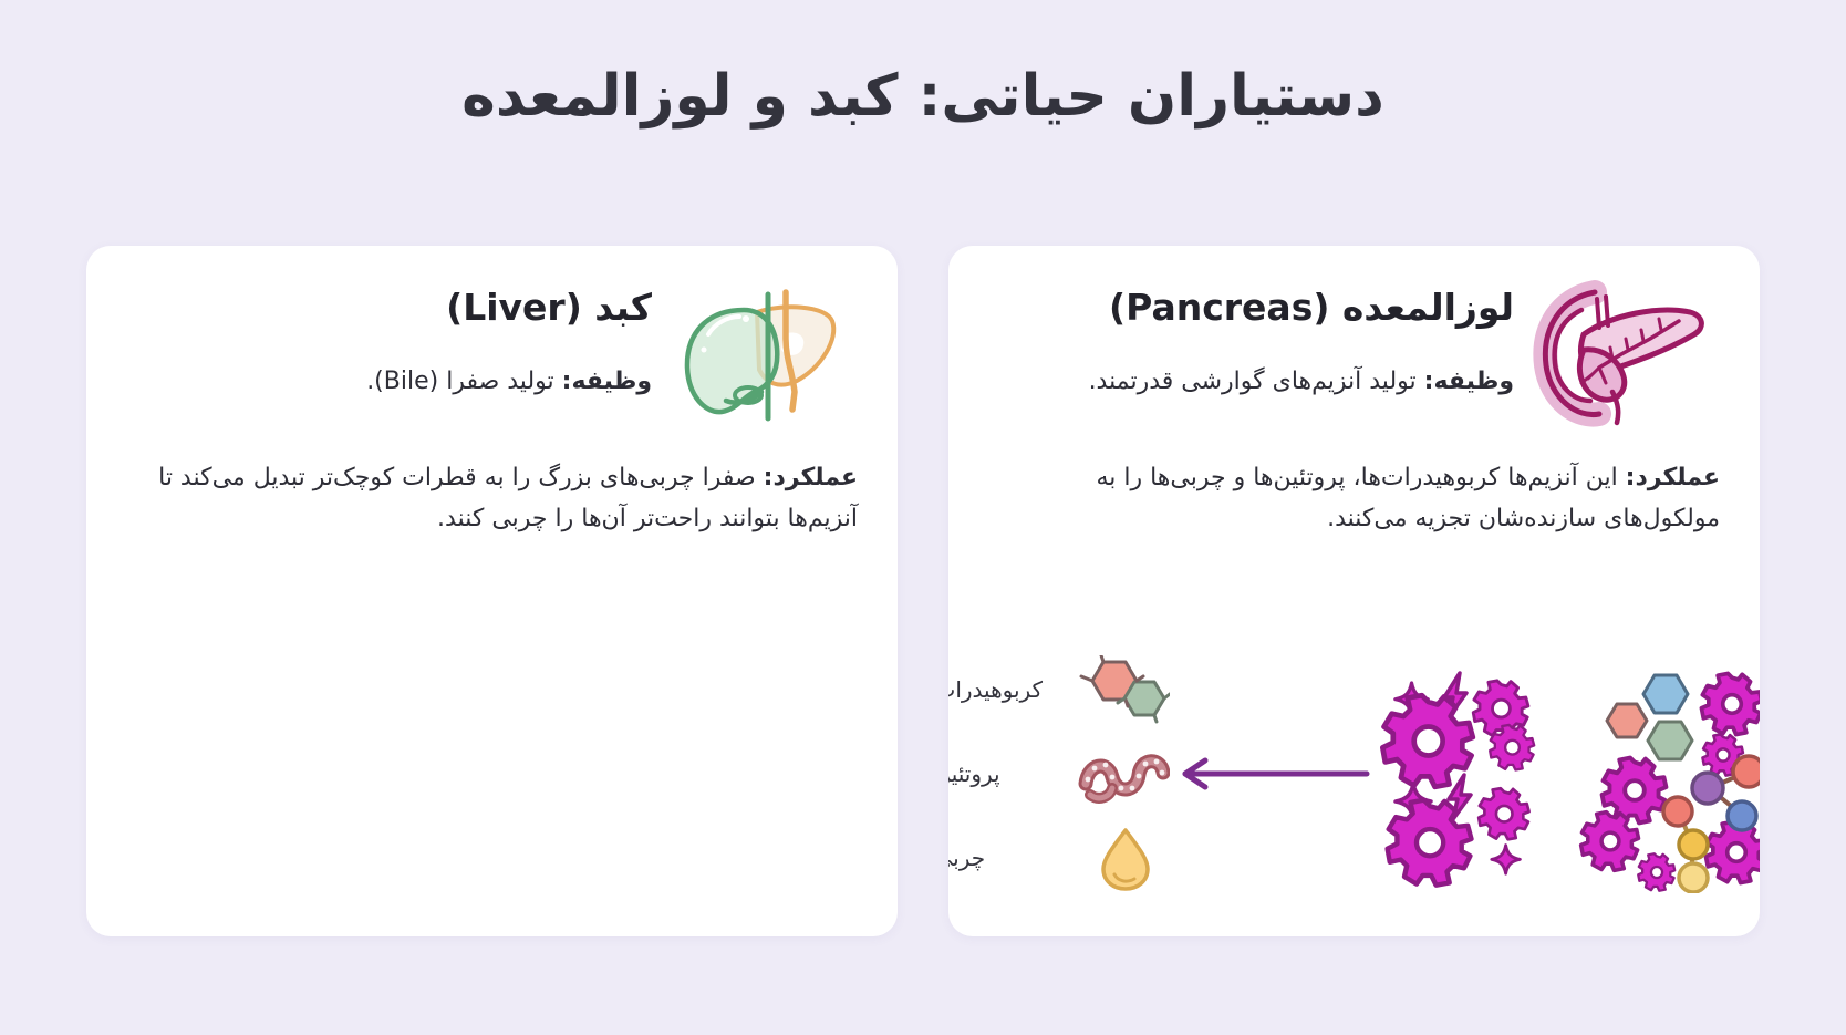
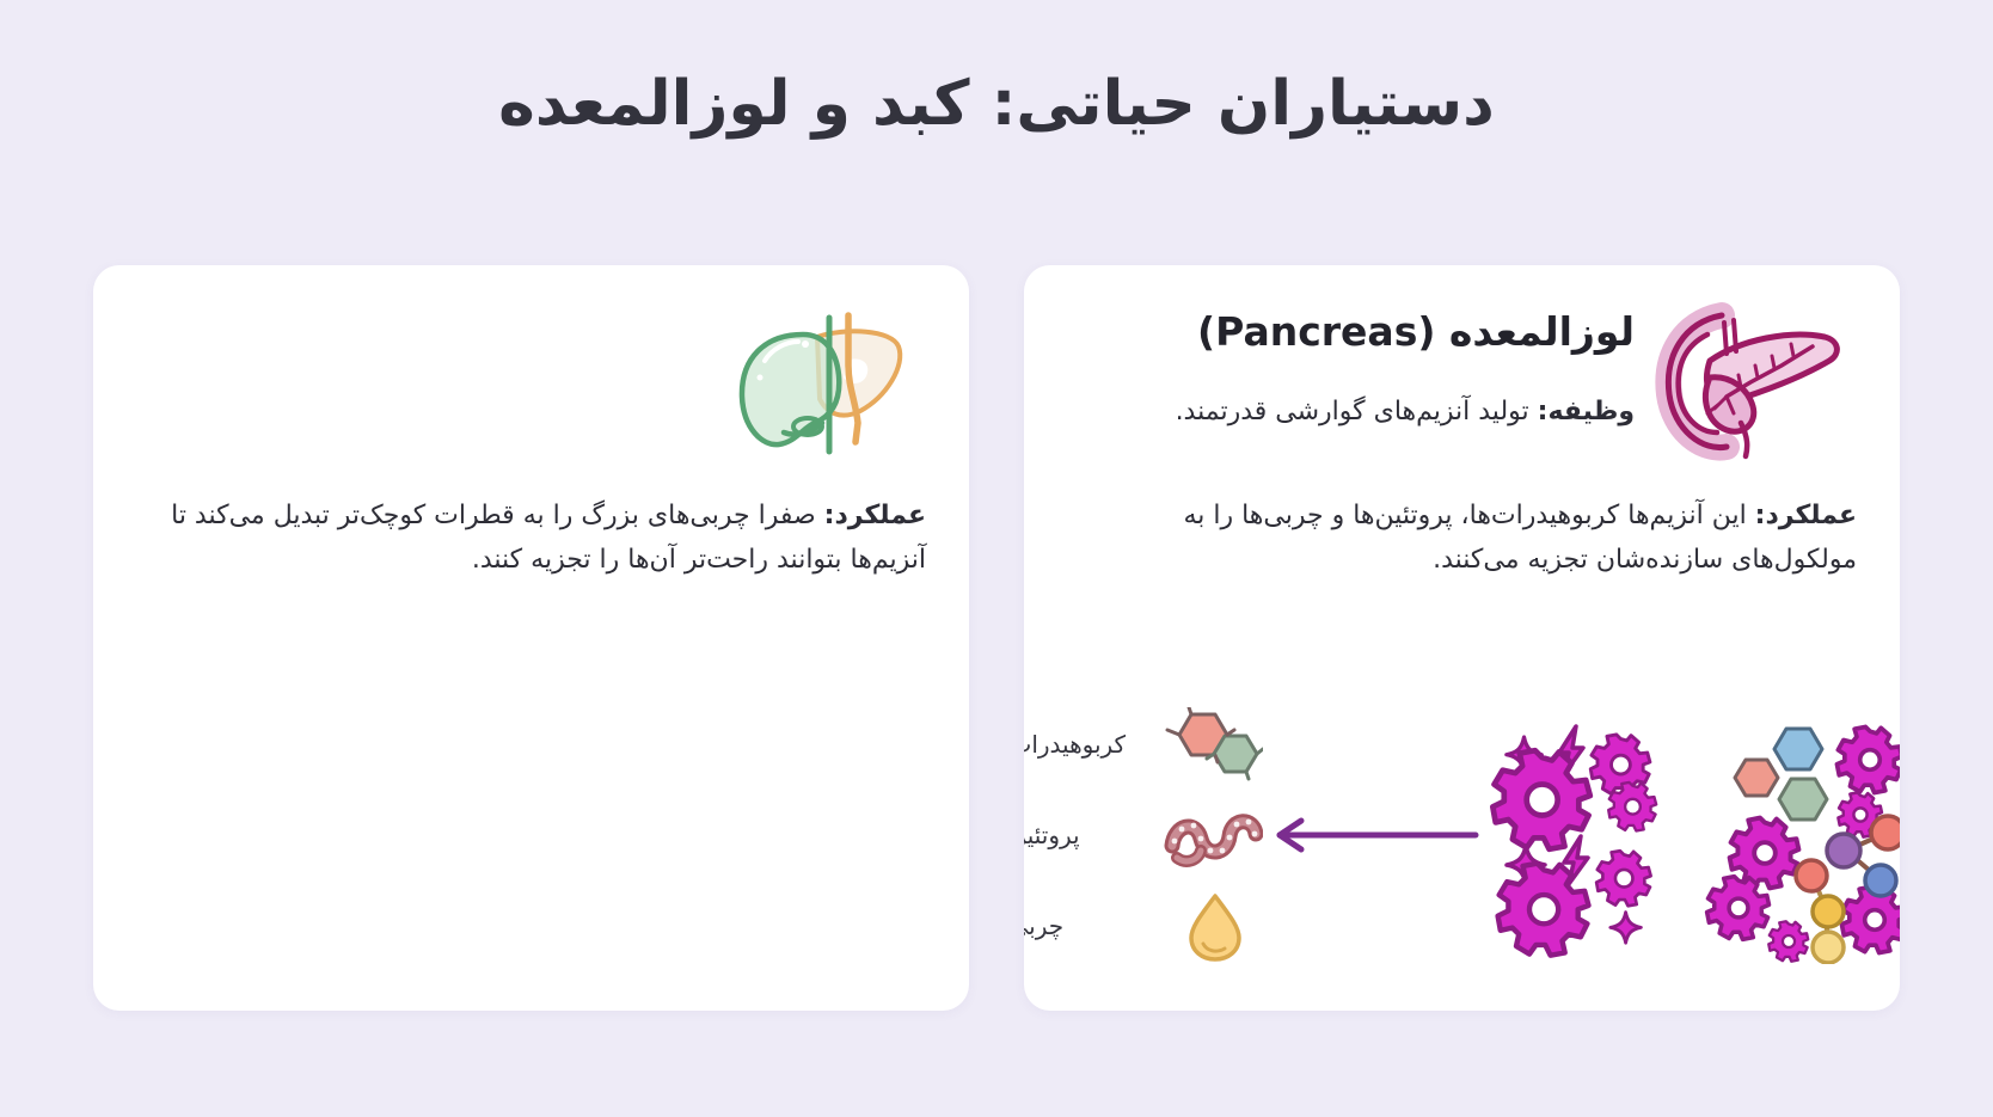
  دستیاران حیاتی: کبد و لوزالمعده
- کبد (Liver)
- وظیفه: تولید صفرا (Bile).
- عملکرد: صفرا چربی‌های بزرگ را به قطرات کوچک‌تر تبدیل می‌کند تا آنزیمها بتوانند راحت‌تر آن‌ها را چربی کنند.
+ عملکرد: صفرا چربی‌های بزرگ را به قطرات کوچک‌تر تبدیل می‌کند تا آنزیم‌ها بتوانند راحت‌تر آن‌ها را تجزیه کنند.
  لوزالمعده (Pancreas)
  وظیفه: تولید آنزیم‌های گوارشی قدرتمند.
  عملکرد: این آنزیم‌ها کربوهیدرات‌ها، پروتئین‌ها و چربی‌ها را به مولکول‌های سازنده‌شان تجزیه می‌کنند.
  کربوهیدرا
  پروتئی
  چرب
